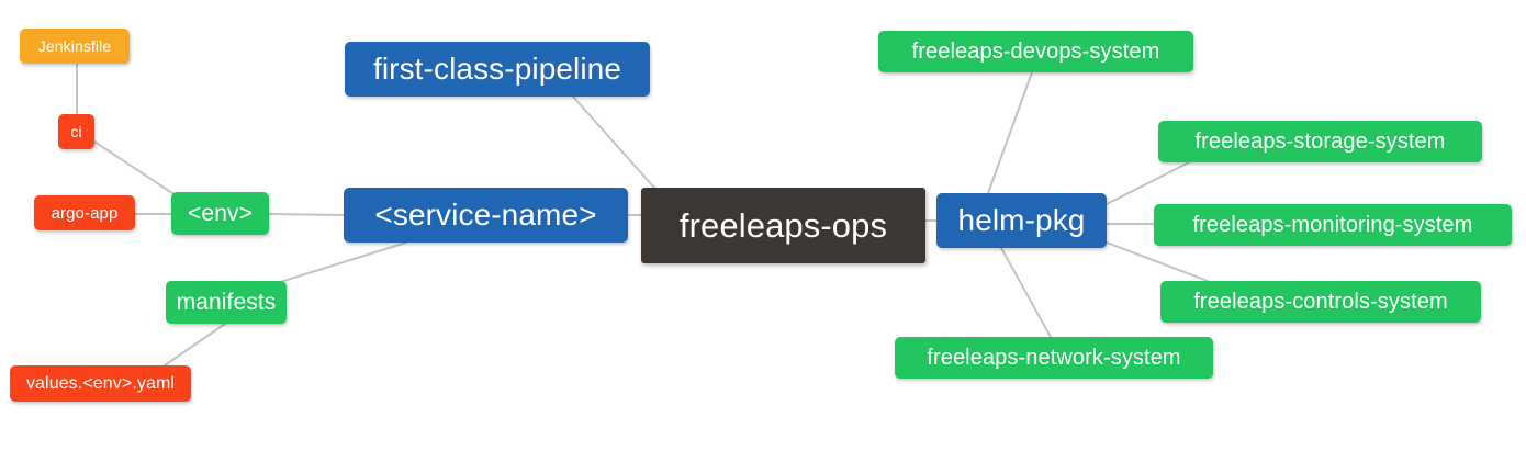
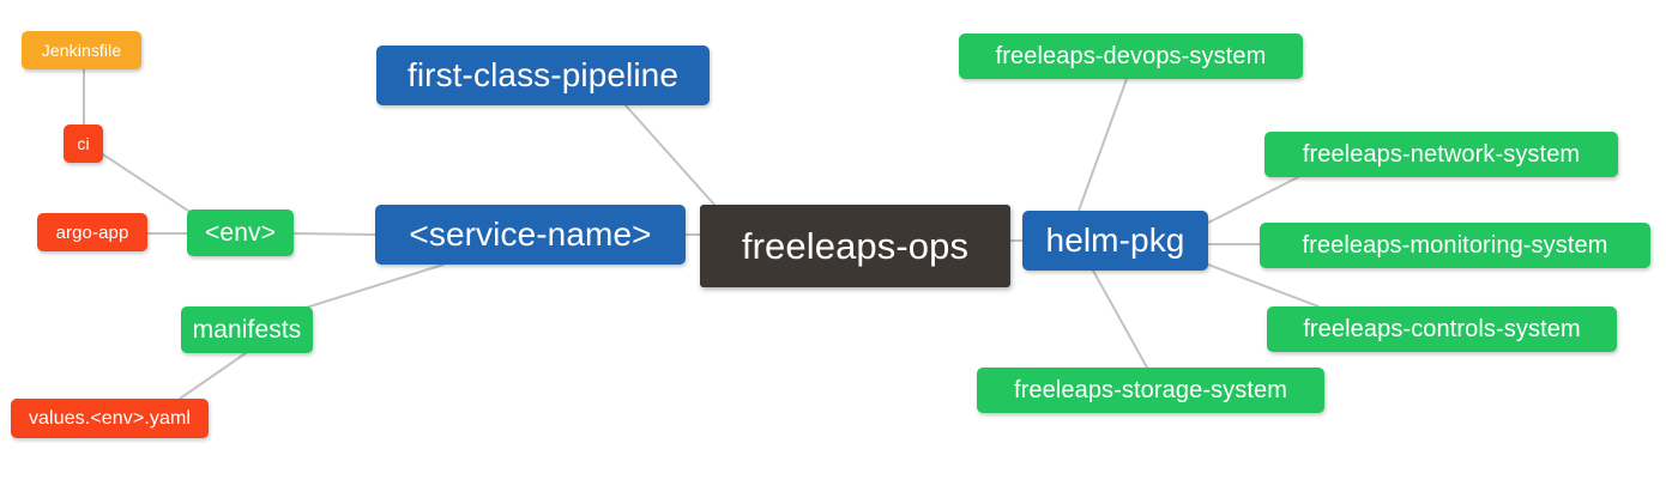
  Jenkinsfile
  ci
  argo-app
  <env>
  values.<env>.yaml
  manifests
  first-class-pipeline
  <service-name>
  freeleaps-ops
  helm-pkg
  freeleaps-devops-system
- freeleaps-storage-system
+ freeleaps-network-system
  freeleaps-monitoring-system
  freeleaps-controls-system
- freeleaps-network-system
+ freeleaps-storage-system
